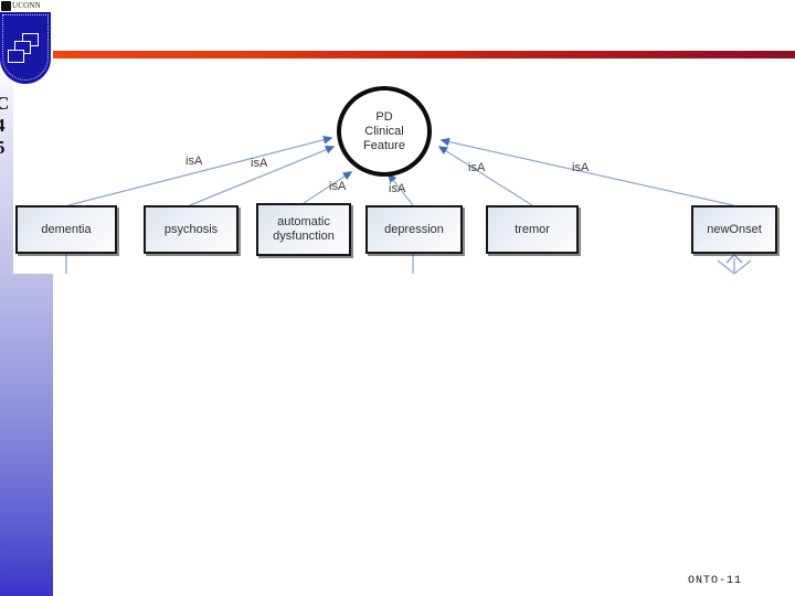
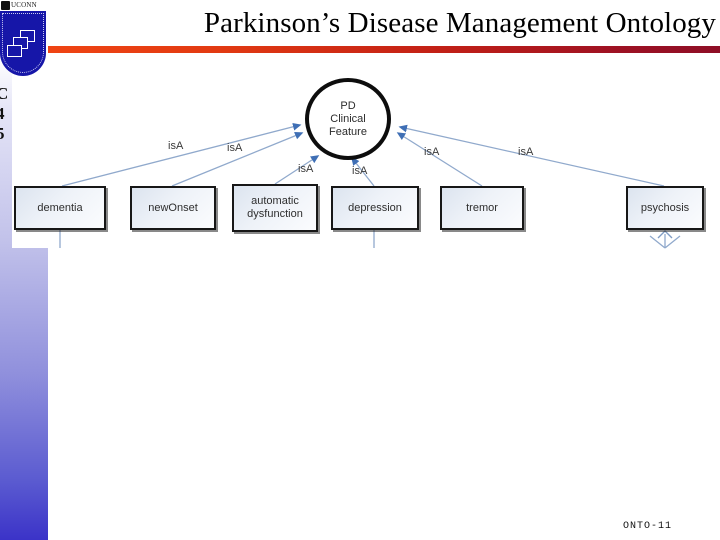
  UCONN
+ Parkinson’s Disease Management Ontology
  C
  4
  5
  PD
  Clinical
  Feature
  dementia
- psychosis
+ newOnset
  automatic
  dysfunction
  depression
  tremor
- newOnset
+ psychosis
  isA
  isA
  isA
  isA
  isA
  isA
  ONTO-11
